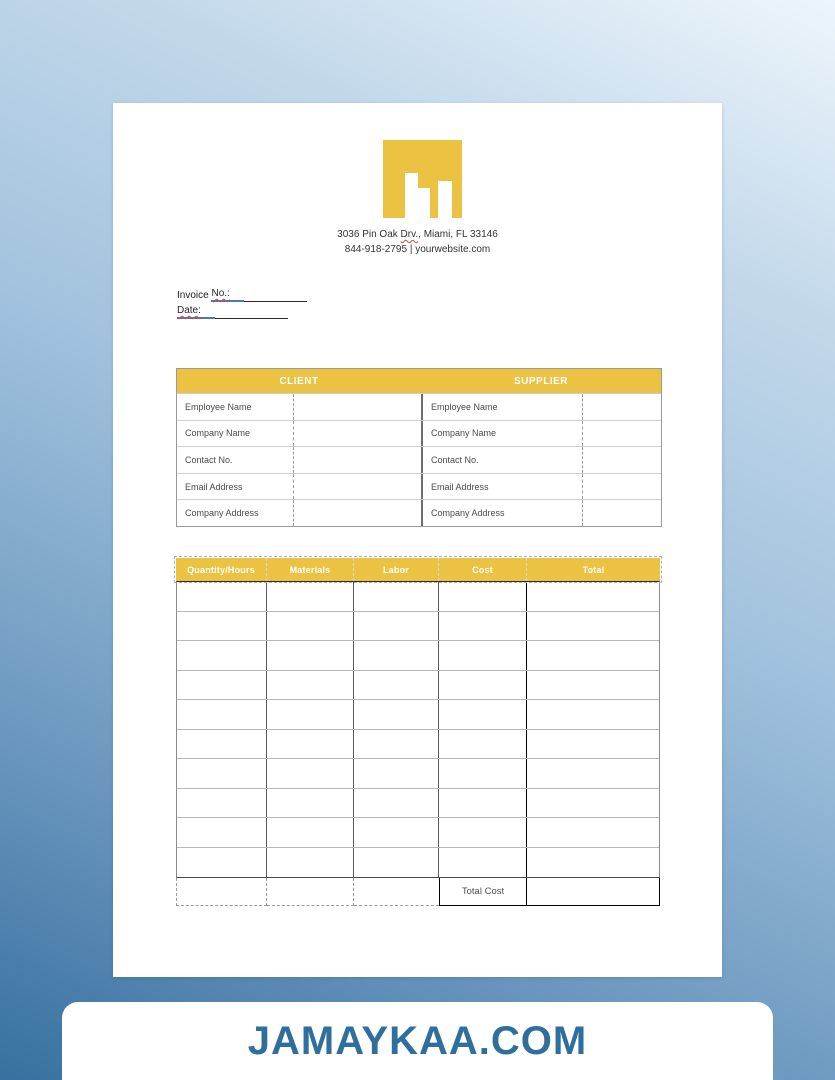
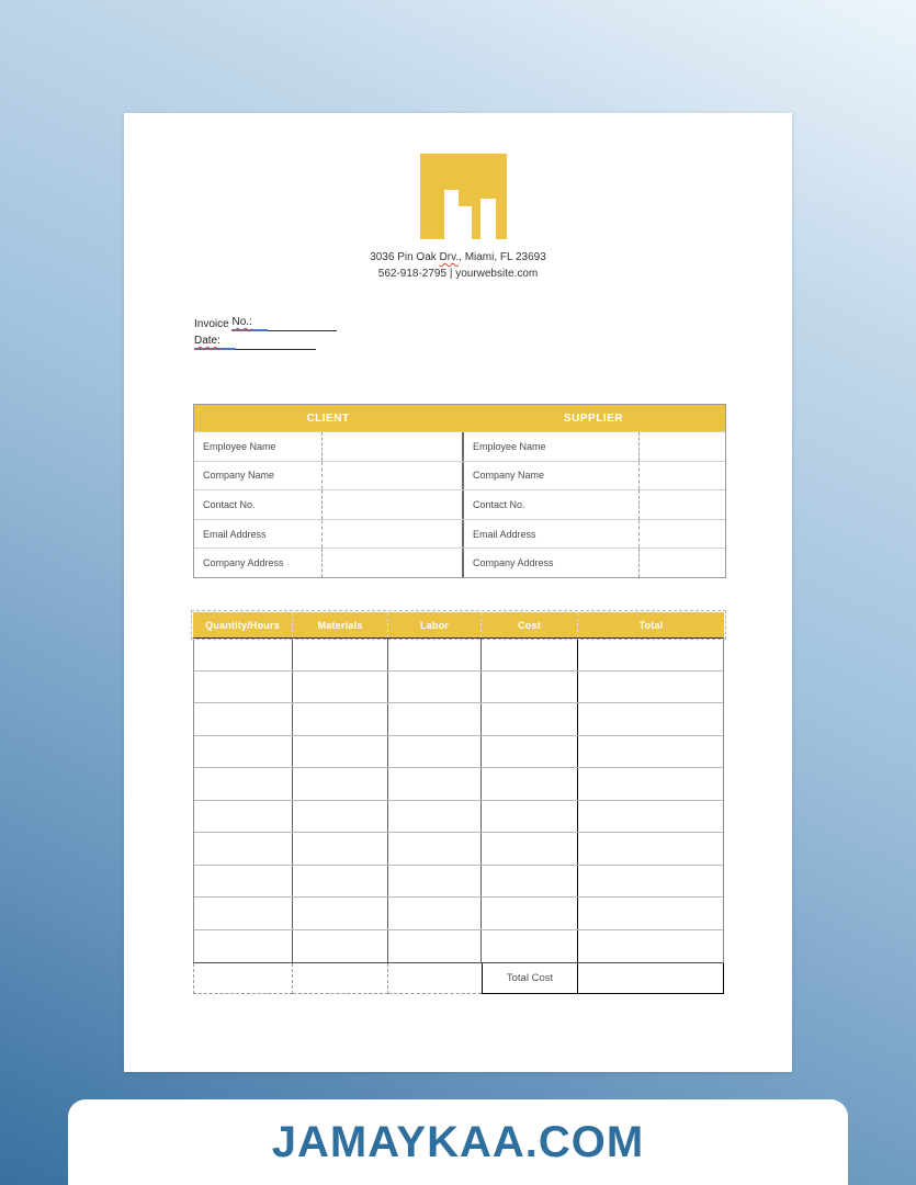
- 3036 Pin Oak Drv., Miami, FL 33146
+ 3036 Pin Oak Drv., Miami, FL 23693
- 844-918-2795 | yourwebsite.com
+ 562-918-2795 | yourwebsite.com
  Invoice
  No.:
  Date:
  CLIENT
  SUPPLIER
  Employee Name
  Employee Name
  Company Name
  Company Name
  Contact No.
  Contact No.
  Email Address
  Email Address
  Company Address
  Company Address
  Quantity/Hours
  Materials
  Labor
  Cost
  Total
  Total Cost
  JAMAYKAA.COM
